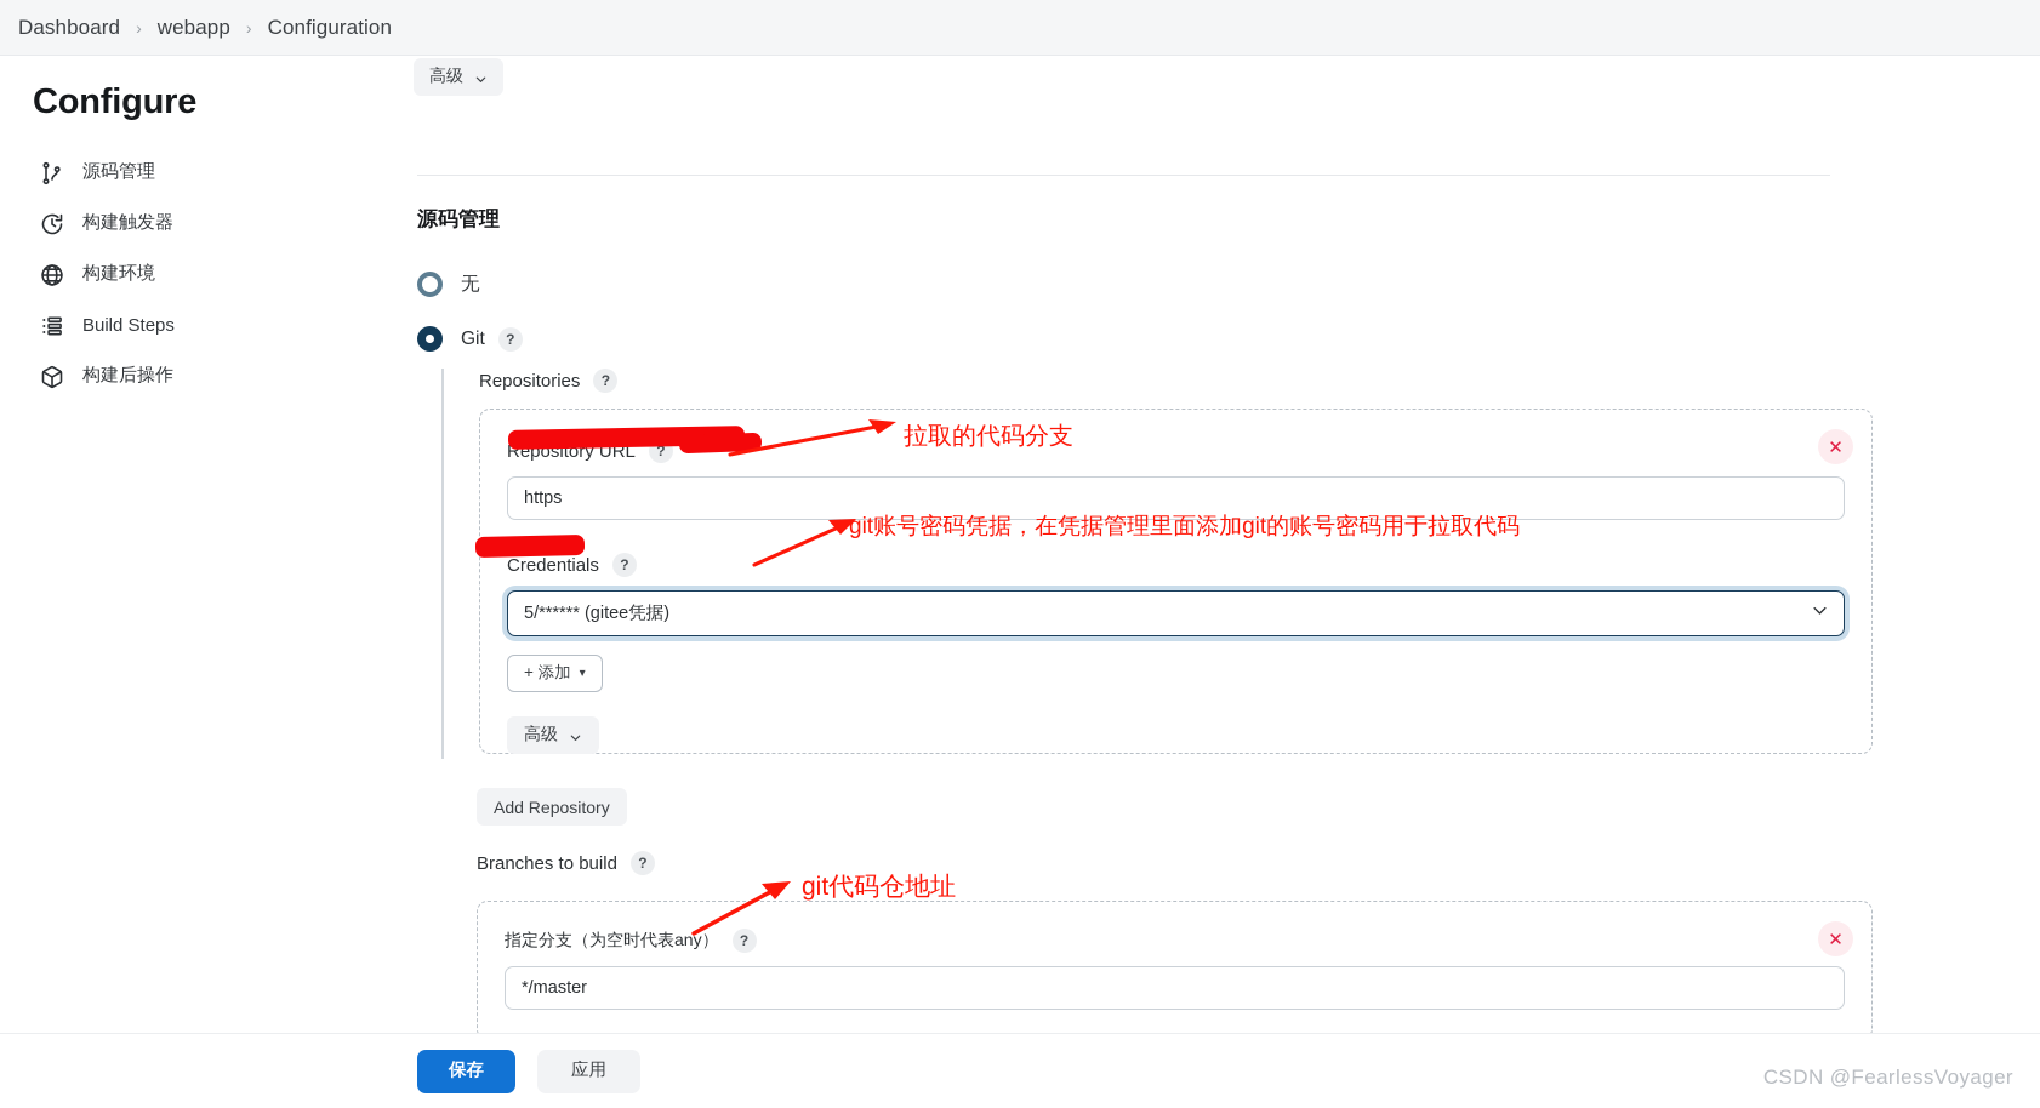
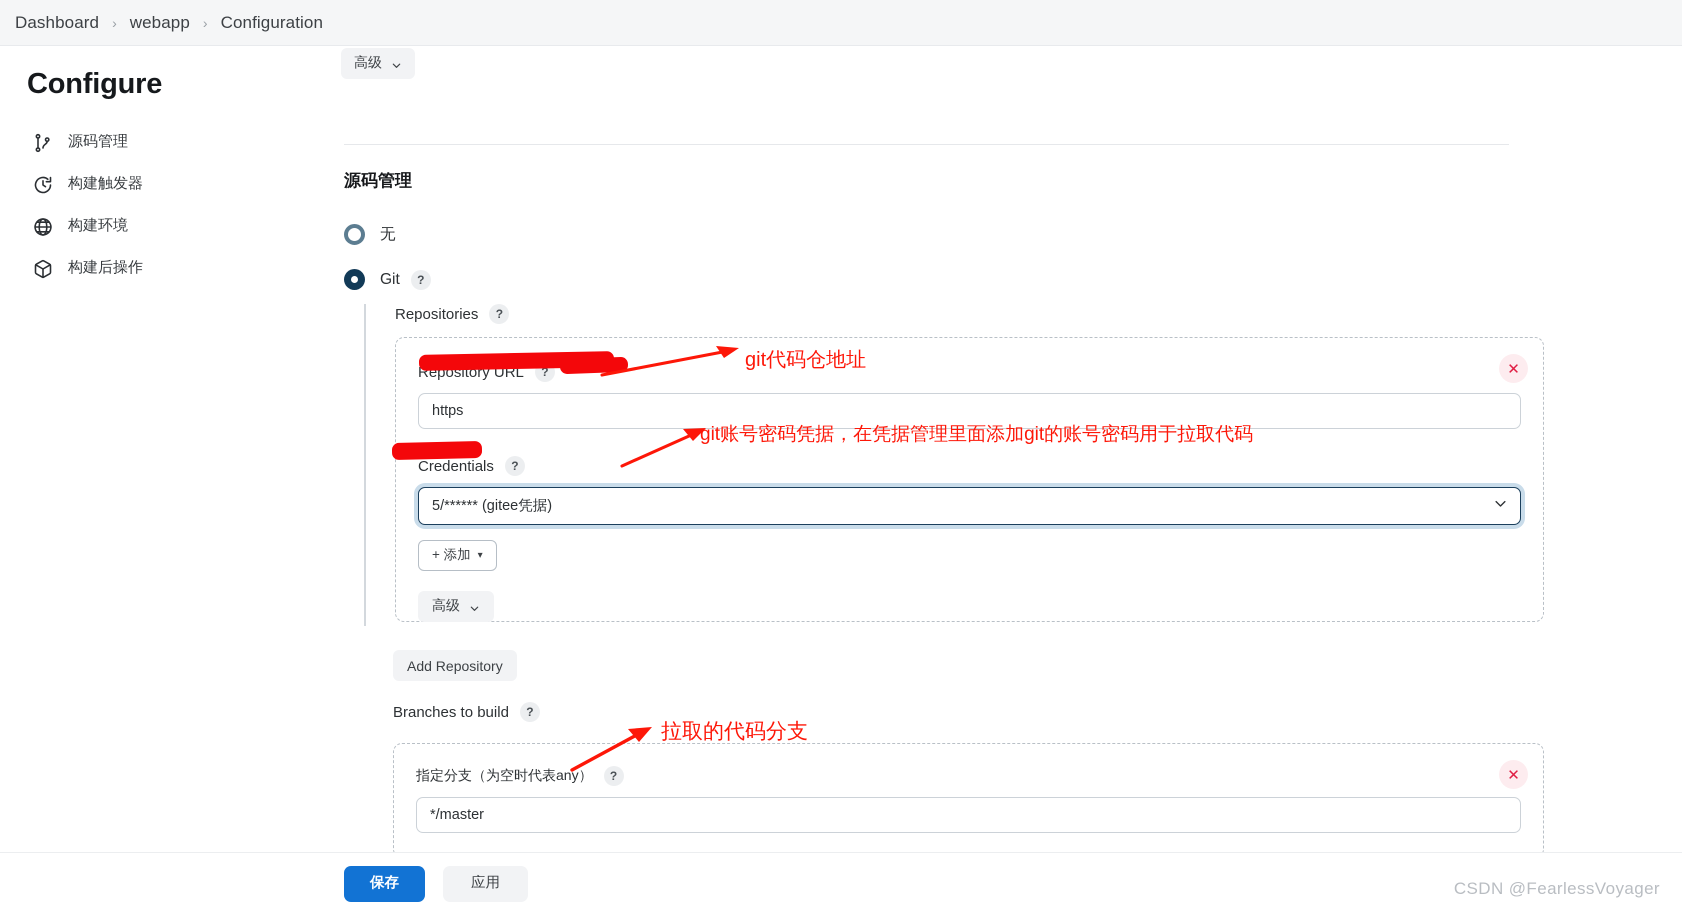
  Dashboard
  ›
  webapp
  ›
  Configuration
  Configure
  源码管理
  构建触发器
  构建环境
- Build Steps
  构建后操作
  高级
  源码管理
  无
  Git
  ?
  Repositories
  ?
  ✕
  Repository URL
  ?
  https
  Credentials
  ?
  5/****** (gitee凭据)
  + 添加
  ▾
  高级
  Add Repository
  Branches to build
  ?
  ✕
  指定分支（为空时代表any）
  ?
  */master
- 拉取的代码分支
+ git代码仓地址
  git账号密码凭据，在凭据管理里面添加git的账号密码用于拉取代码
- git代码仓地址
+ 拉取的代码分支
  保存
  应用
  CSDN @FearlessVoyager
